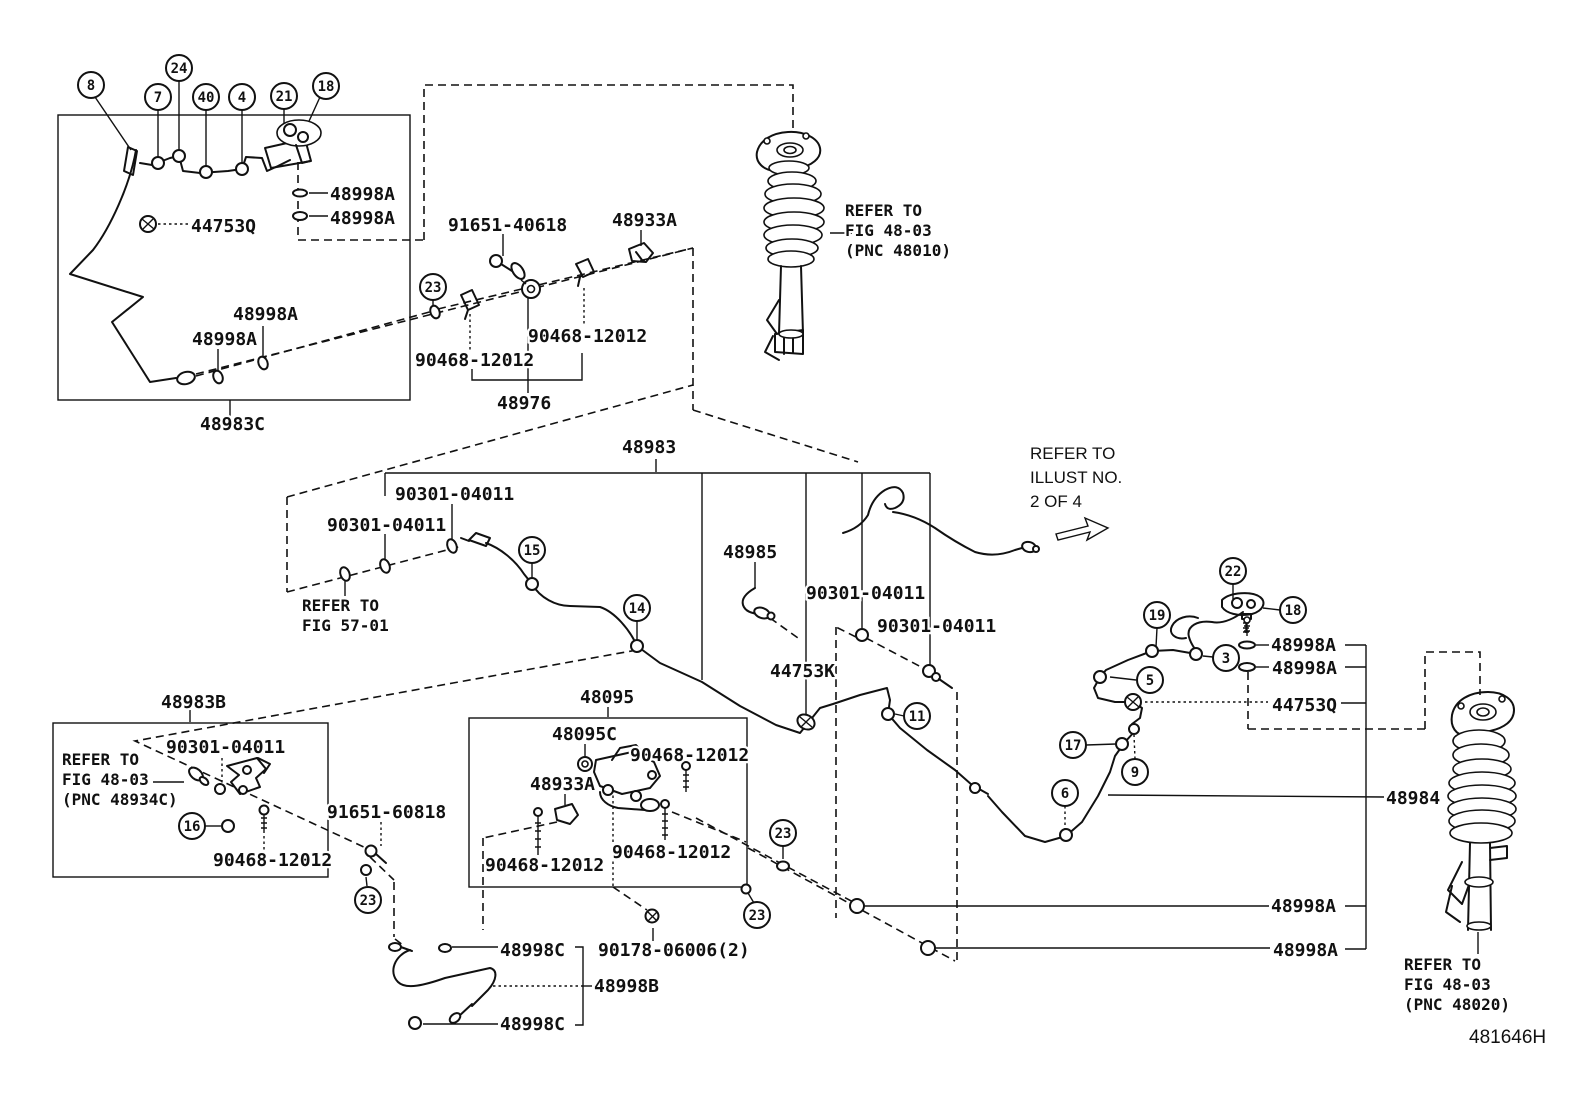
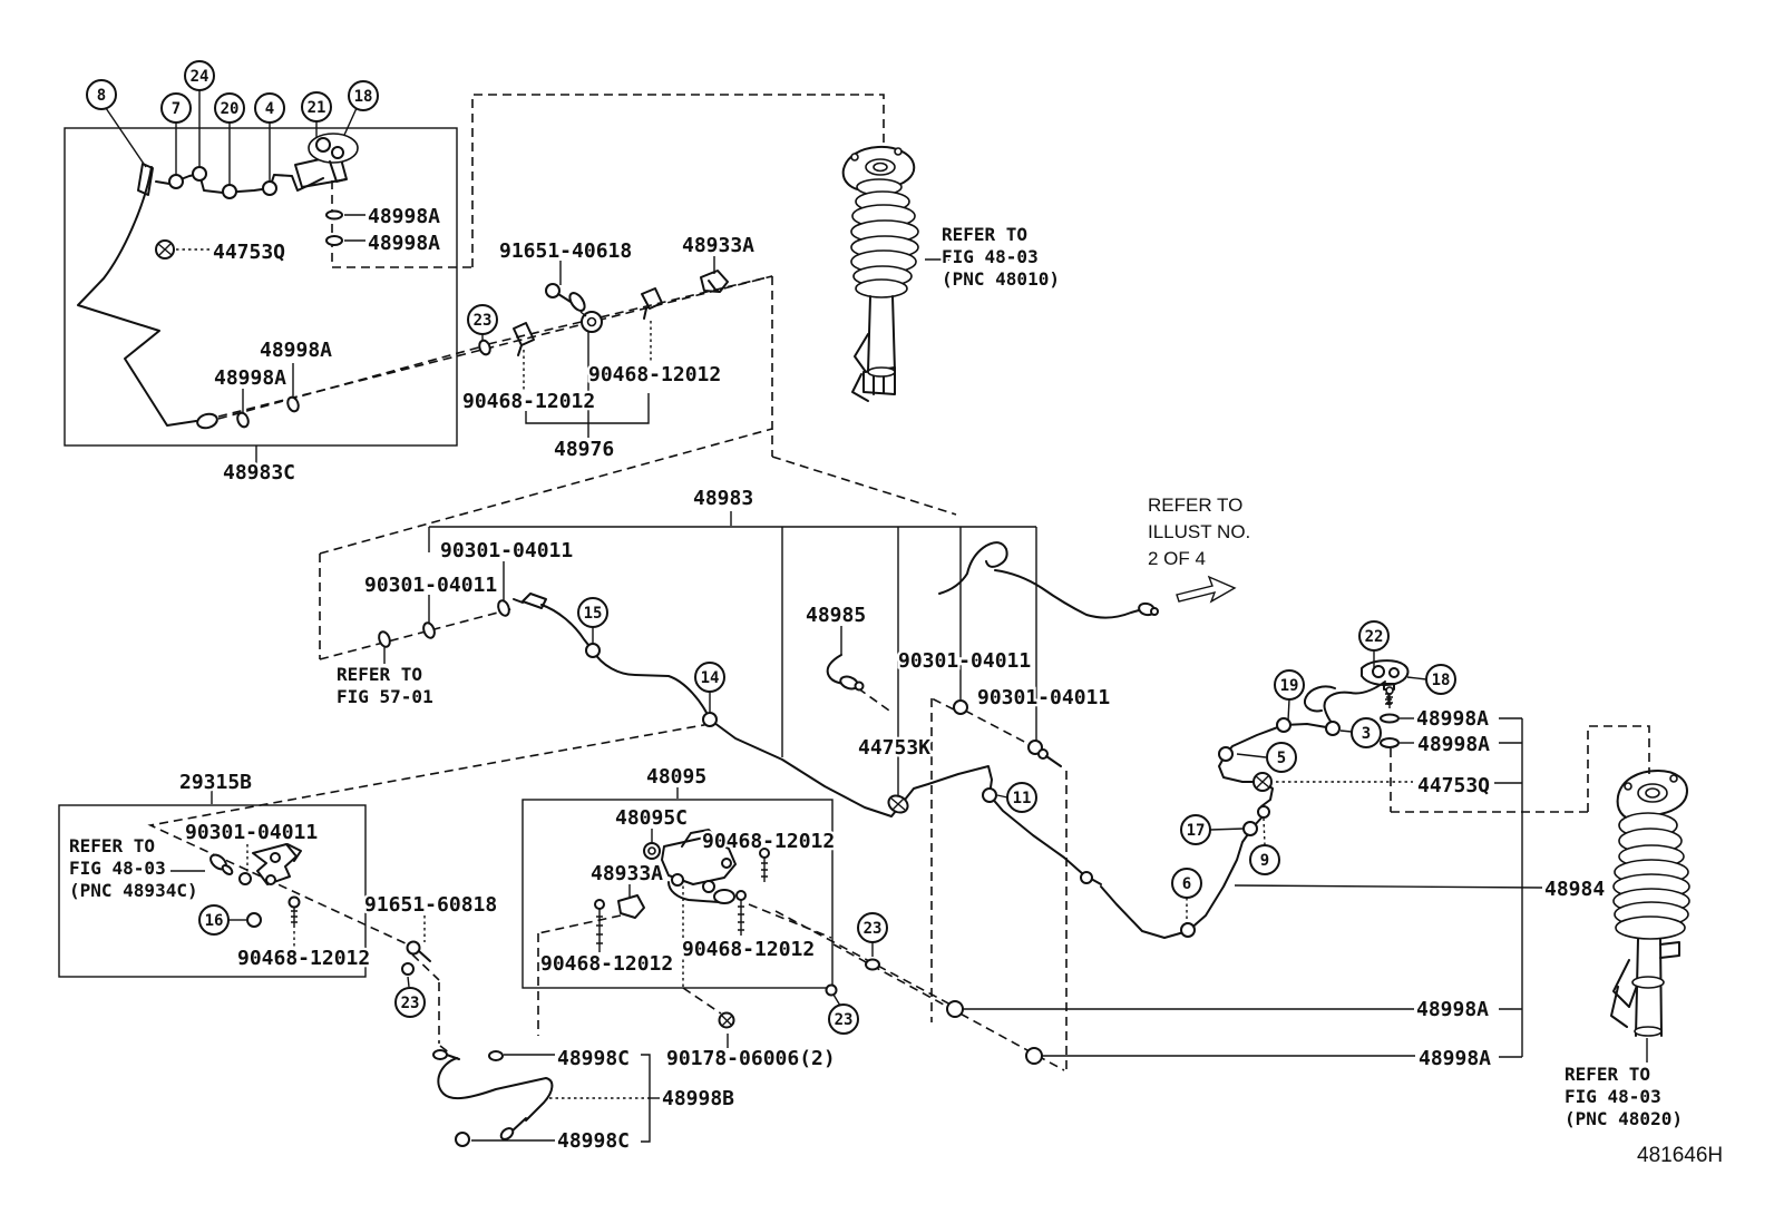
  48998A
  48998A
  44753Q
  48998A
  48998A
  48983C
  91651-40618
  48933A
  90468-12012
  90468-12012
  48976
  48983
  90301-04011
  90301-04011
  48985
  90301-04011
  90301-04011
  44753K
- 48983B
+ 29315B
  90301-04011
  91651-60818
  90468-12012
  48095
  48095C
  90468-12012
  48933A
  90468-12012
  90468-12012
  48998C
  90178-06006(2)
  48998B
  48998C
  48998A
  48998A
  44753Q
  48984
  48998A
  48998A
  8
  7
  24
- 40
+ 20
  4
  21
  18
  23
  15
  14
  22
  19
  18
  3
  5
  16
  23
  23
  23
  11
  17
  9
  6
  REFER TO FIG 48-03 (PNC 48010)
  REFER TO FIG 57-01
  REFER TO FIG 48-03 (PNC 48934C)
  REFER TO ILLUST NO. 2 OF 4
  REFER TO FIG 48-03 (PNC 48020)
  481646H
